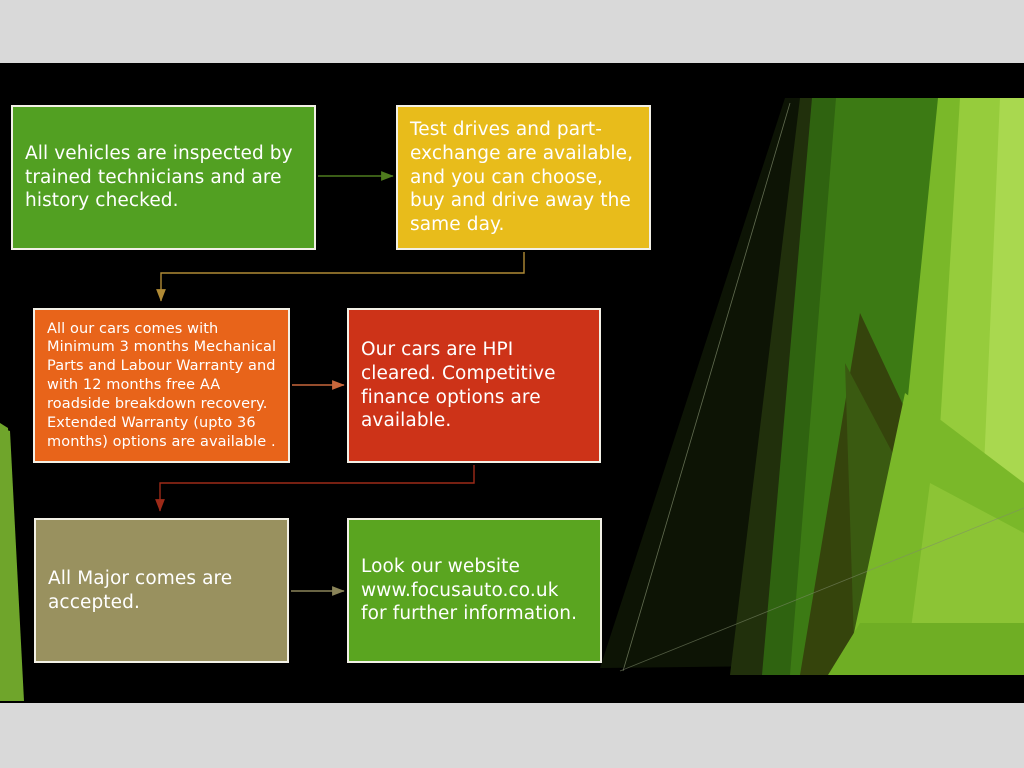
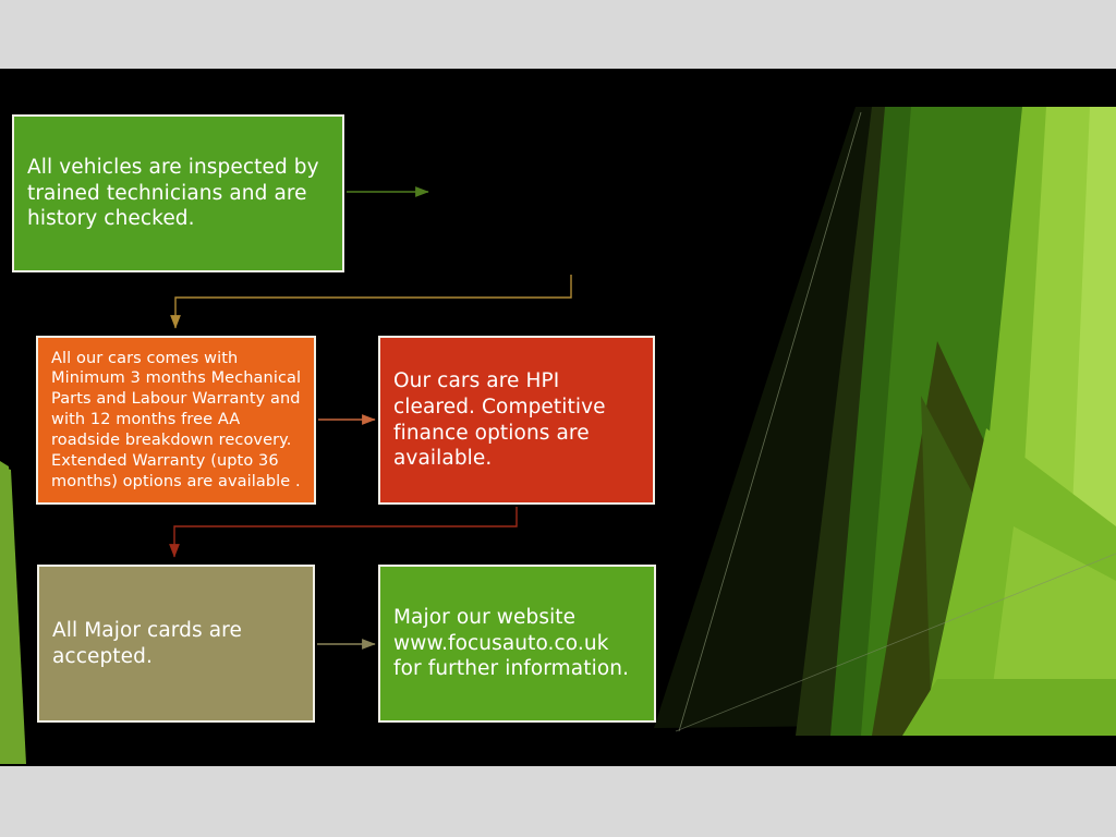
  All vehicles are inspected by trained technicians and are history checked.
- Test drives and part-exchange are available, and you can choose, buy and drive away the same day.
  All our cars comes with Minimum 3 months Mechanical Parts and Labour Warranty and with 12 months free AA roadside breakdown recovery. Extended Warranty (upto 36 months) options are available .
  Our cars are HPI cleared. Competitive finance options are available.
- All Major comes are accepted.
+ All Major cards are accepted.
- Look our website www.focusauto.co.uk for further information.
+ Major our website www.focusauto.co.uk for further information.
